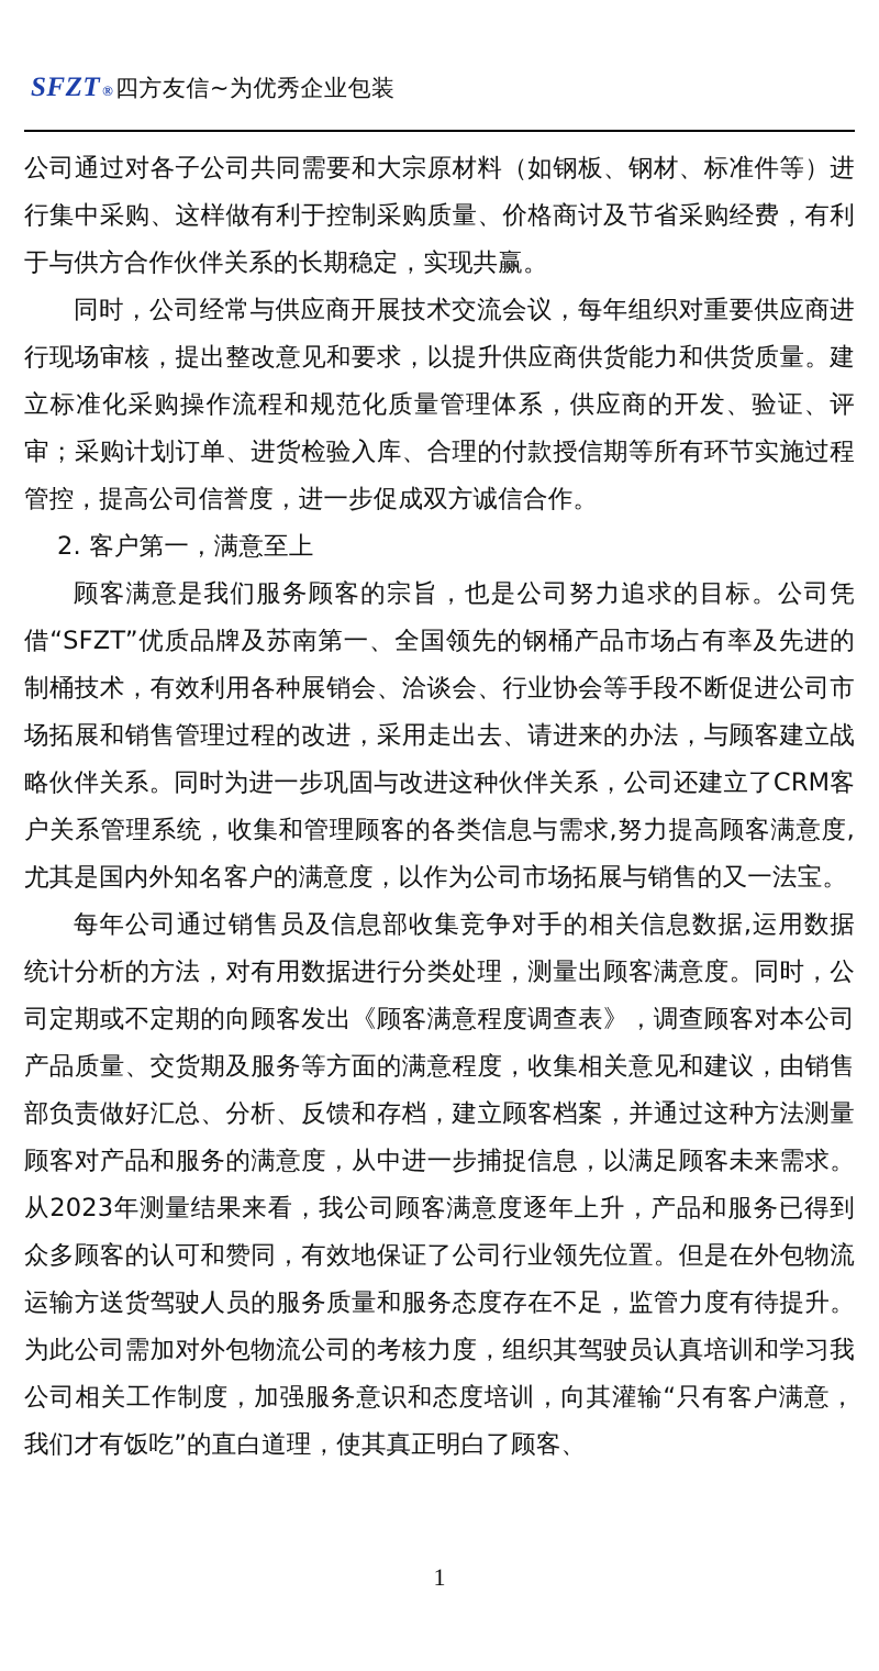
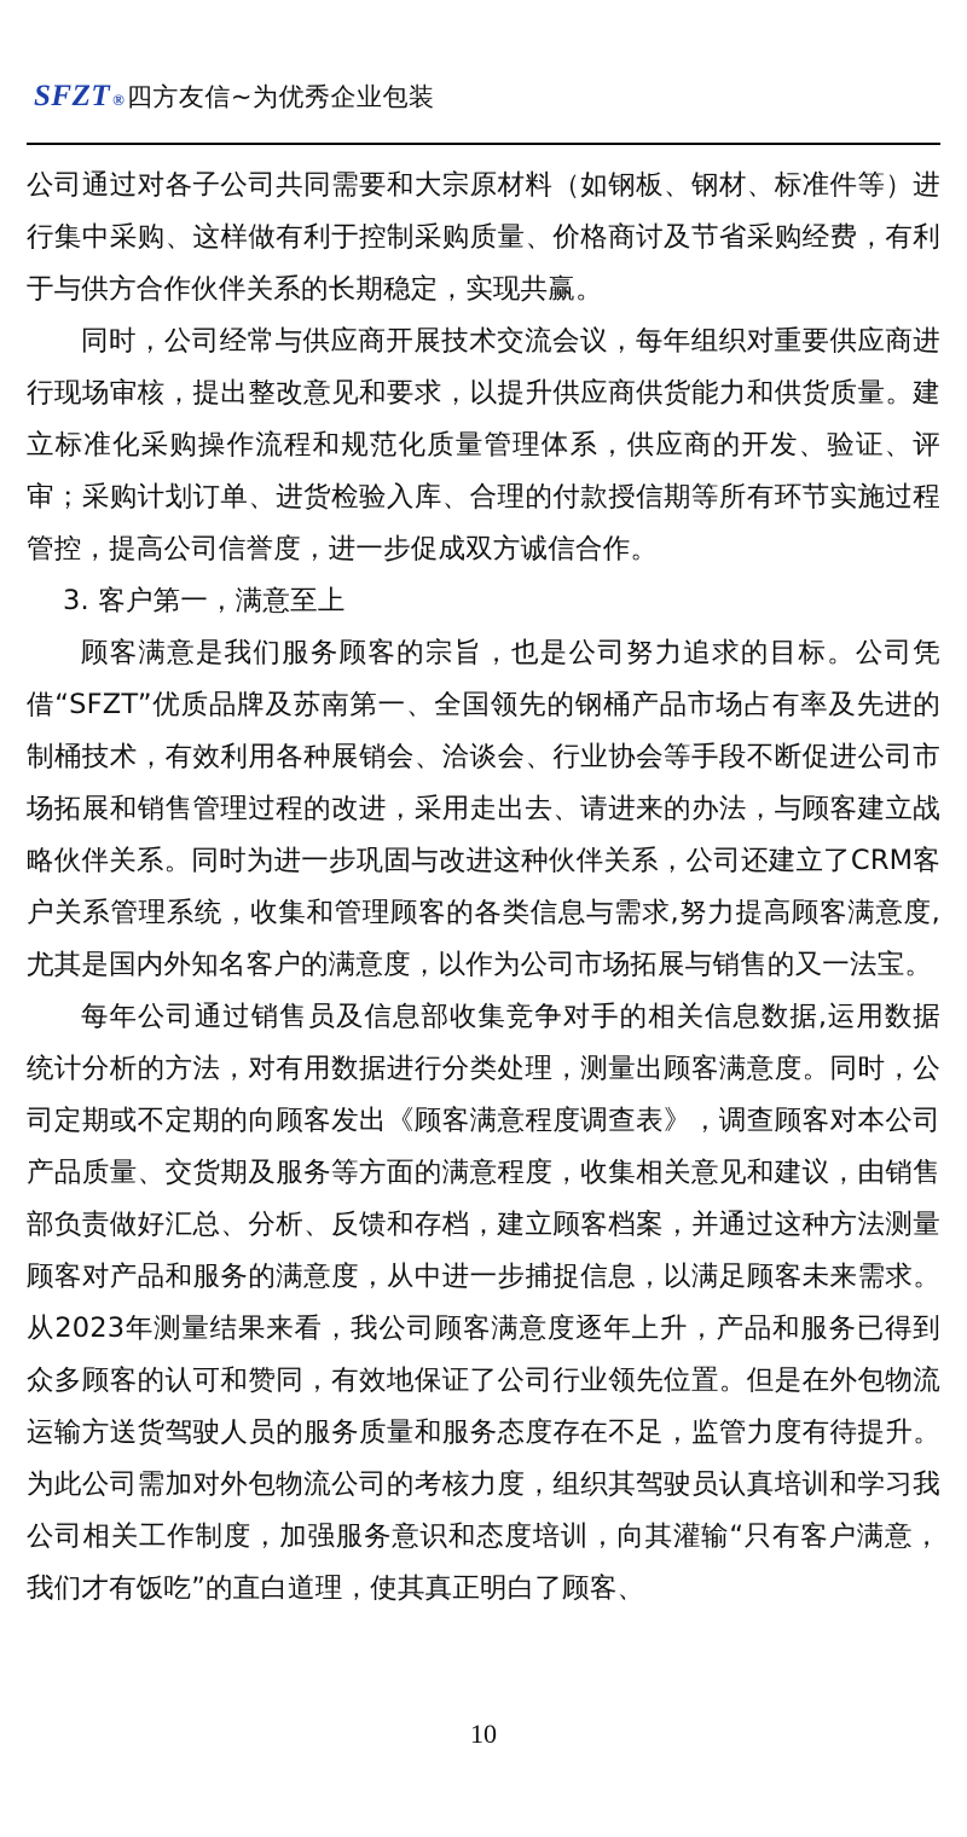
  SFZT
  ®
  四方友信~为优秀企业包装
  公司通过对各子公司共同需要和大宗原材料（如钢板、钢材、标准件等）进行集中采购、这样做有利于控制采购质量、价格商讨及节省采购经费，有利于与供方合作伙伴关系的长期稳定，实现共赢。
  同时，公司经常与供应商开展技术交流会议，每年组织对重要供应商进行现场审核，提出整改意见和要求，以提升供应商供货能力和供货质量。建立标准化采购操作流程和规范化质量管理体系，供应商的开发、验证、评审；采购计划订单、进货检验入库、合理的付款授信期等所有环节实施过程管控，提高公司信誉度，进一步促成双方诚信合作。
- 2. 客户第一，满意至上
+ 3. 客户第一，满意至上
  顾客满意是我们服务顾客的宗旨，也是公司努力追求的目标。公司凭借“SFZT”优质品牌及苏南第一、全国领先的钢桶产品市场占有率及先进的制桶技术，有效利用各种展销会、洽谈会、行业协会等手段不断促进公司市场拓展和销售管理过程的改进，采用走出去、请进来的办法，与顾客建立战略伙伴关系。同时为进一步巩固与改进这种伙伴关系，公司还建立了CRM客户关系管理系统，收集和管理顾客的各类信息与需求,努力提高顾客满意度,尤其是国内外知名客户的满意度，以作为公司市场拓展与销售的又一法宝。
  每年公司通过销售员及信息部收集竞争对手的相关信息数据,运用数据统计分析的方法，对有用数据进行分类处理，测量出顾客满意度。同时，公司定期或不定期的向顾客发出《顾客满意程度调查表》，调查顾客对本公司产品质量、交货期及服务等方面的满意程度，收集相关意见和建议，由销售部负责做好汇总、分析、反馈和存档，建立顾客档案，并通过这种方法测量顾客对产品和服务的满意度，从中进一步捕捉信息，以满足顾客未来需求。从2023年测量结果来看，我公司顾客满意度逐年上升，产品和服务已得到众多顾客的认可和赞同，有效地保证了公司行业领先位置。但是在外包物流运输方送货驾驶人员的服务质量和服务态度存在不足，监管力度有待提升。为此公司需加对外包物流公司的考核力度，组织其驾驶员认真培训和学习我公司相关工作制度，加强服务意识和态度培训，向其灌输“只有客户满意，我们才有饭吃”的直白道理，使其真正明白了顾客、
- 1
+ 10
